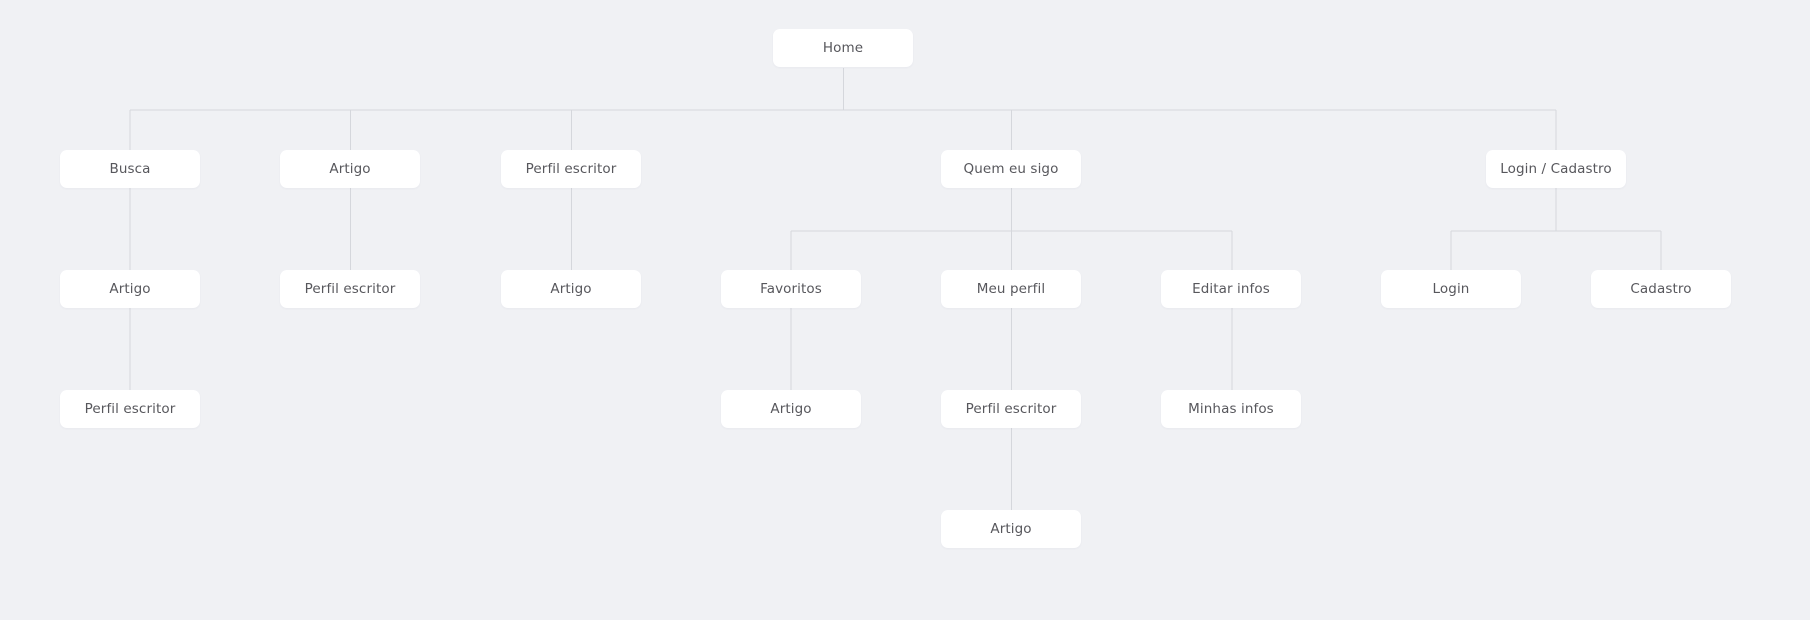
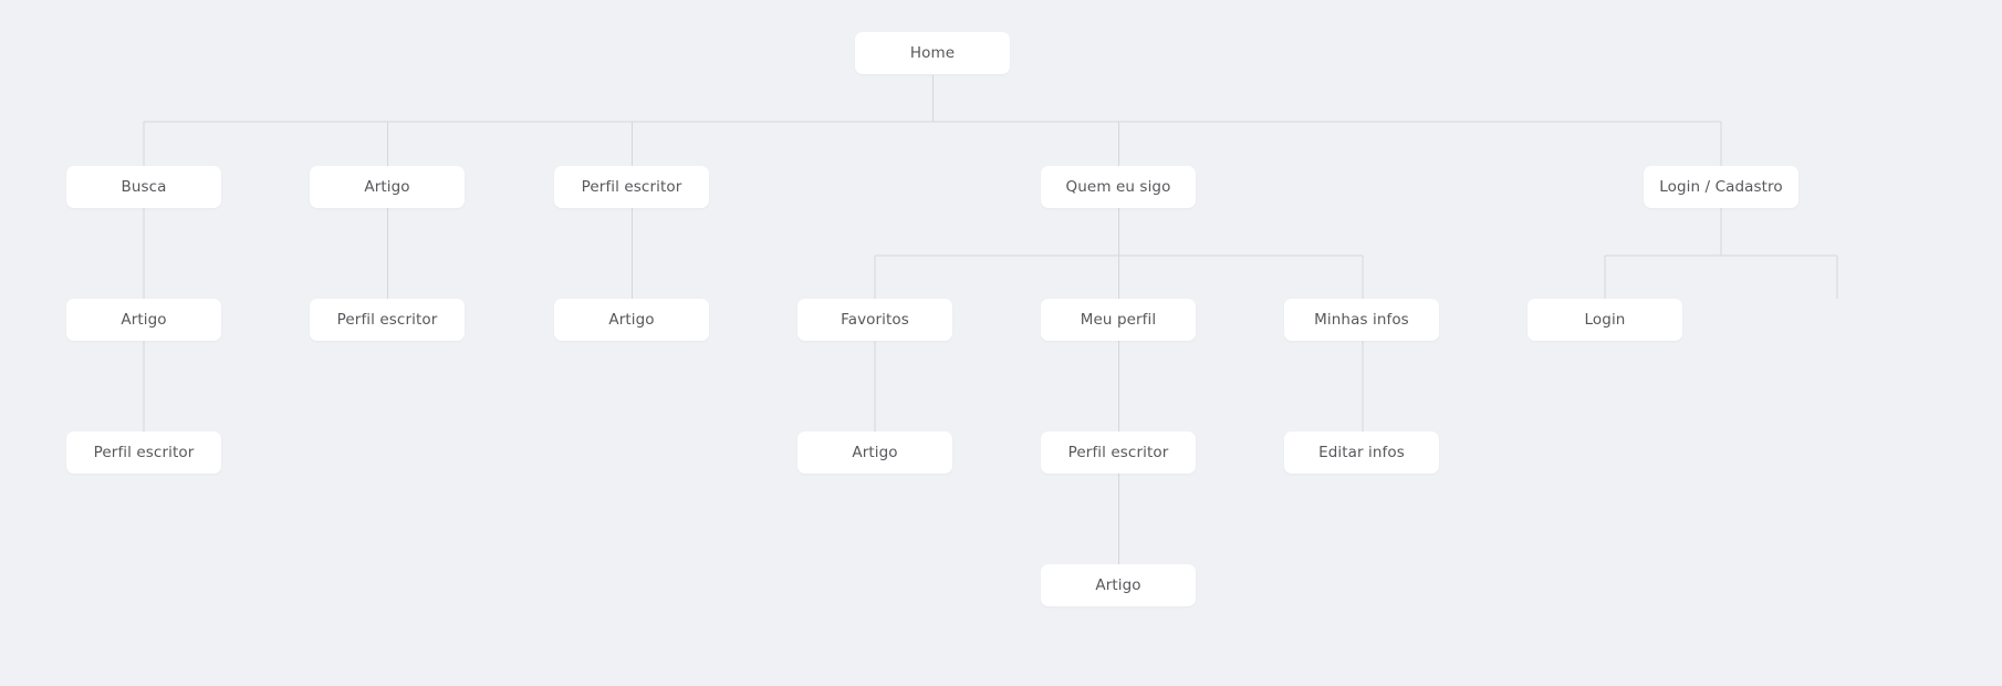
  Home
  Busca
  Artigo
  Perfil escritor
  Quem eu sigo
  Login / Cadastro
  Artigo
  Perfil escritor
  Artigo
  Favoritos
  Meu perfil
- Editar infos
+ Minhas infos
  Login
- Cadastro
  Perfil escritor
  Artigo
  Perfil escritor
- Minhas infos
+ Editar infos
  Artigo
